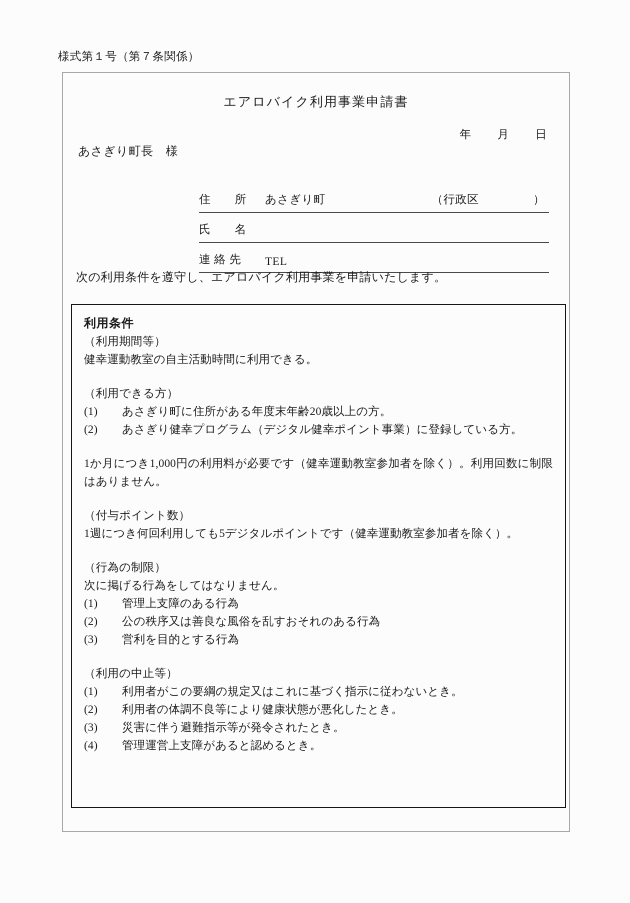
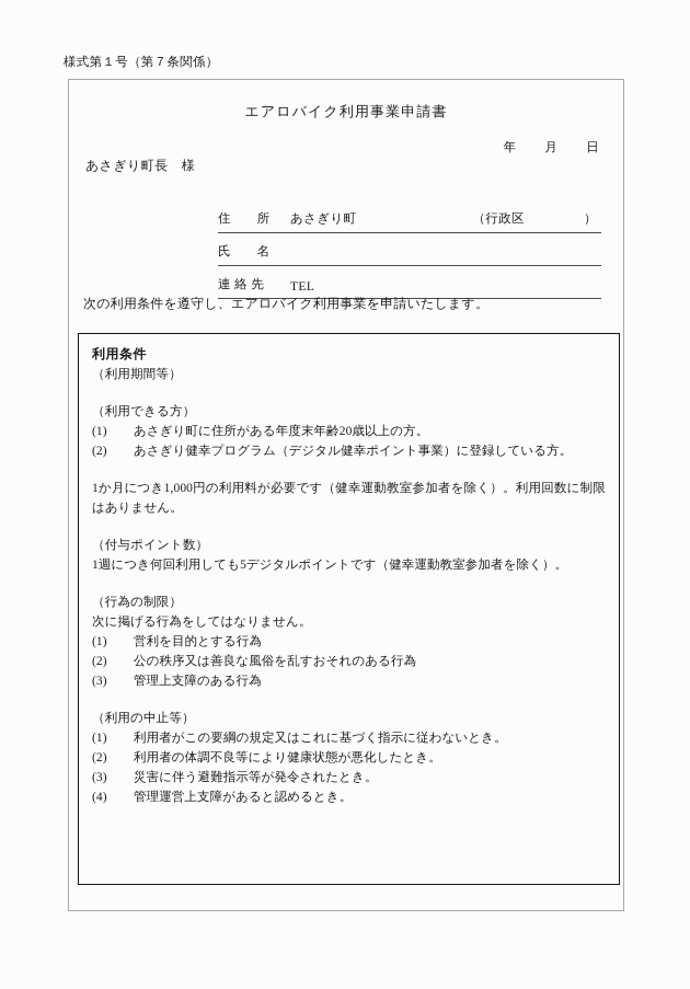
  様式第１号（第７条関係）
  エアロバイク利用事業申請書
  年 月 日
  あさぎり町長 様
  住 所
  あさぎり町
  （行政区 ）
  氏 名
  連 絡 先
  TEL
  次の利用条件を遵守し、エアロバイク利用事業を申請いたします。
  利用条件
  （利用期間等）
- 健幸運動教室の自主活動時間に利用できる。
  （利用できる方）
  (1)
  あさぎり町に住所がある年度末年齢20歳以上の方。
  (2)
  あさぎり健幸プログラム（デジタル健幸ポイント事業）に登録している方。
  1か月につき1,000円の利用料が必要です（健幸運動教室参加者を除く）。利用回数に制限はありません。
  （付与ポイント数）
  1週につき何回利用しても5デジタルポイントです（健幸運動教室参加者を除く）。
  （行為の制限）
  次に掲げる行為をしてはなりません。
  (1)
- 管理上支障のある行為
+ 営利を目的とする行為
  (2)
  公の秩序又は善良な風俗を乱すおそれのある行為
  (3)
- 営利を目的とする行為
+ 管理上支障のある行為
  （利用の中止等）
  (1)
  利用者がこの要綱の規定又はこれに基づく指示に従わないとき。
  (2)
  利用者の体調不良等により健康状態が悪化したとき。
  (3)
  災害に伴う避難指示等が発令されたとき。
  (4)
  管理運営上支障があると認めるとき。
